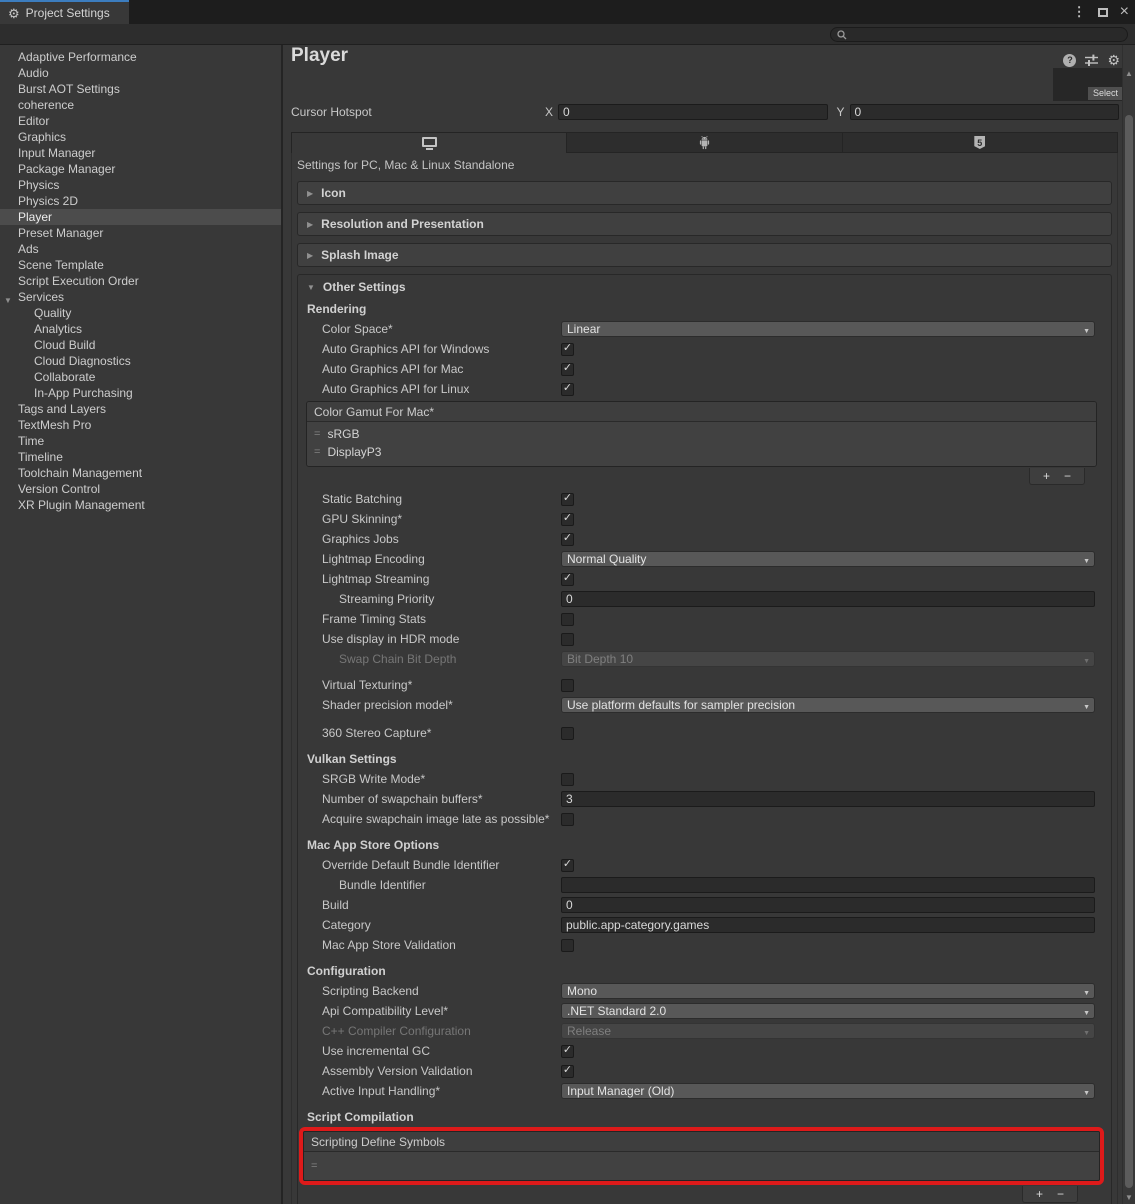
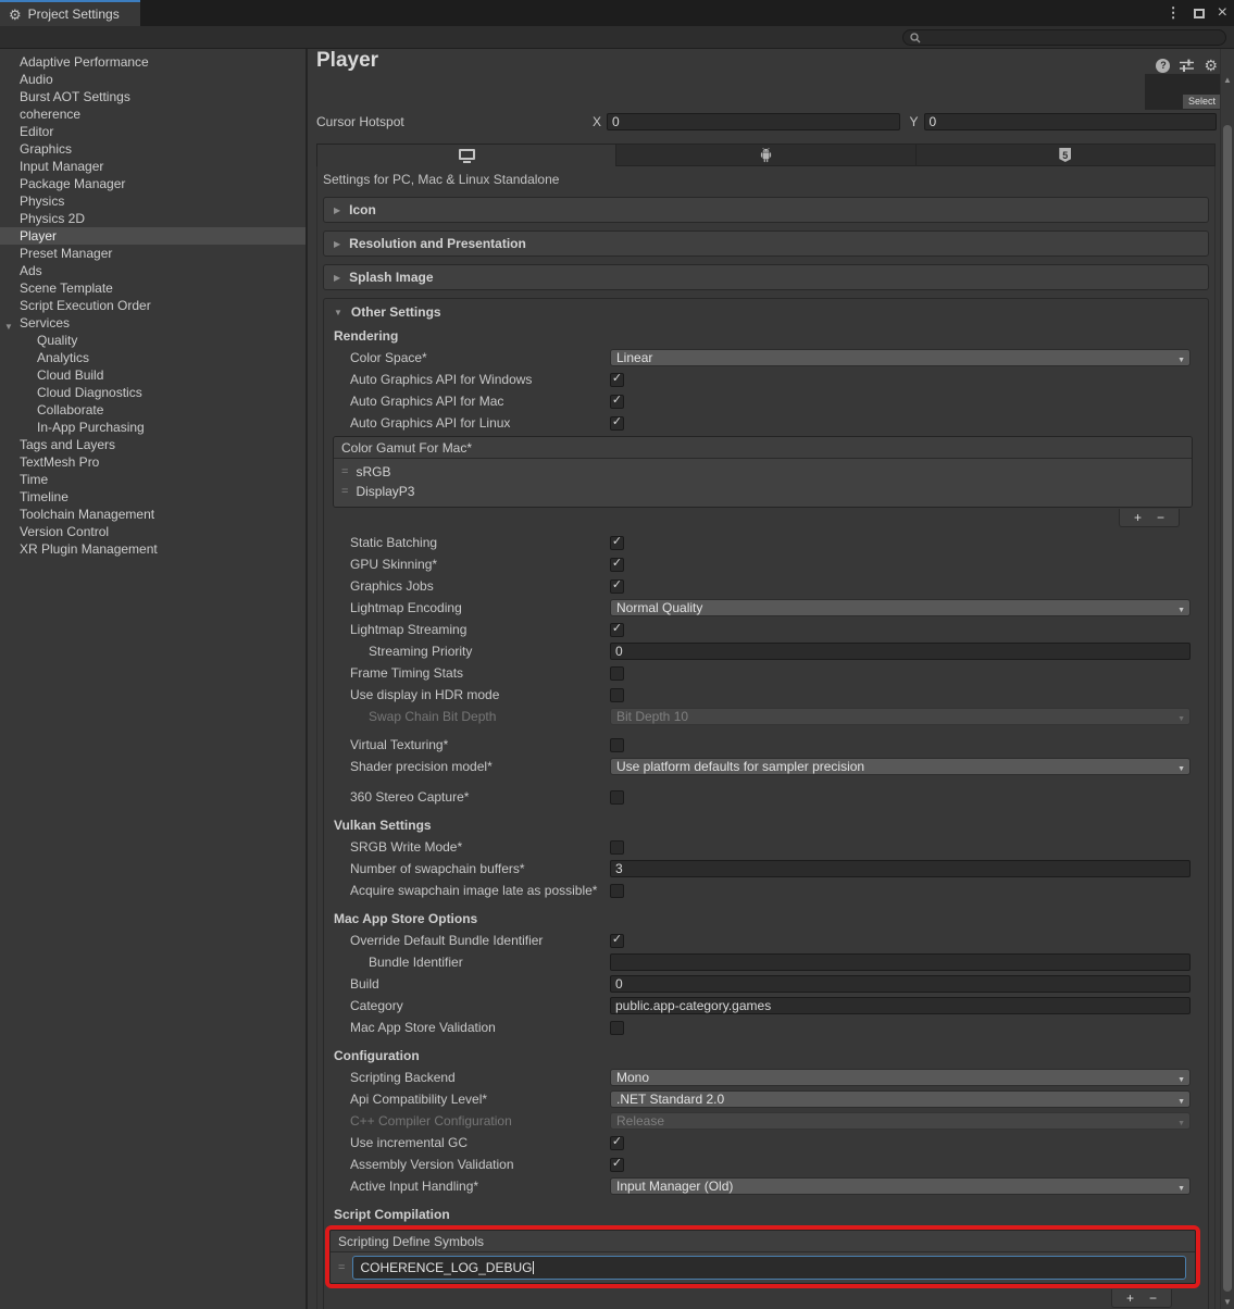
  ⚙
  Project Settings
  ⋮
  ×
  Adaptive Performance
  Audio
  Burst AOT Settings
  coherence
  Editor
  Graphics
  Input Manager
  Package Manager
  Physics
  Physics 2D
  Player
  Preset Manager
  Ads
  Scene Template
  Script Execution Order
  ▼
  Services
  Quality
  Analytics
  Cloud Build
  Cloud Diagnostics
  Collaborate
  In-App Purchasing
  Tags and Layers
  TextMesh Pro
  Time
  Timeline
  Toolchain Management
  Version Control
  XR Plugin Management
  Player
  ?
  ⚙
  Select
  Cursor Hotspot
  X
  0
  Y
  0
  5
  Settings for PC, Mac & Linux Standalone
  ▶
  Icon
  ▶
  Resolution and Presentation
  ▶
  Splash Image
  ▼
  Other Settings
  Rendering
  Color Space*
  Linear
  Auto Graphics API for Windows
  ✓
  Auto Graphics API for Mac
  ✓
  Auto Graphics API for Linux
  ✓
  Color Gamut For Mac*
  =
  sRGB
  =
  DisplayP3
  +
  −
  Static Batching
  ✓
  GPU Skinning*
  ✓
  Graphics Jobs
  ✓
  Lightmap Encoding
  Normal Quality
  Lightmap Streaming
  ✓
  Streaming Priority
  0
  Frame Timing Stats
  Use display in HDR mode
  Swap Chain Bit Depth
  Bit Depth 10
  Virtual Texturing*
  Shader precision model*
  Use platform defaults for sampler precision
  360 Stereo Capture*
  Vulkan Settings
  SRGB Write Mode*
  Number of swapchain buffers*
  3
  Acquire swapchain image late as possible*
  Mac App Store Options
  Override Default Bundle Identifier
  ✓
  Bundle Identifier
  Build
  0
  Category
  public.app-category.games
  Mac App Store Validation
  Configuration
  Scripting Backend
  Mono
  Api Compatibility Level*
  .NET Standard 2.0
  C++ Compiler Configuration
  Release
  Use incremental GC
  ✓
  Assembly Version Validation
  ✓
  Active Input Handling*
  Input Manager (Old)
  Script Compilation
  Scripting Define Symbols
  =
+ COHERENCE_LOG_DEBUG
  +
  −
  ▲
  ▼
